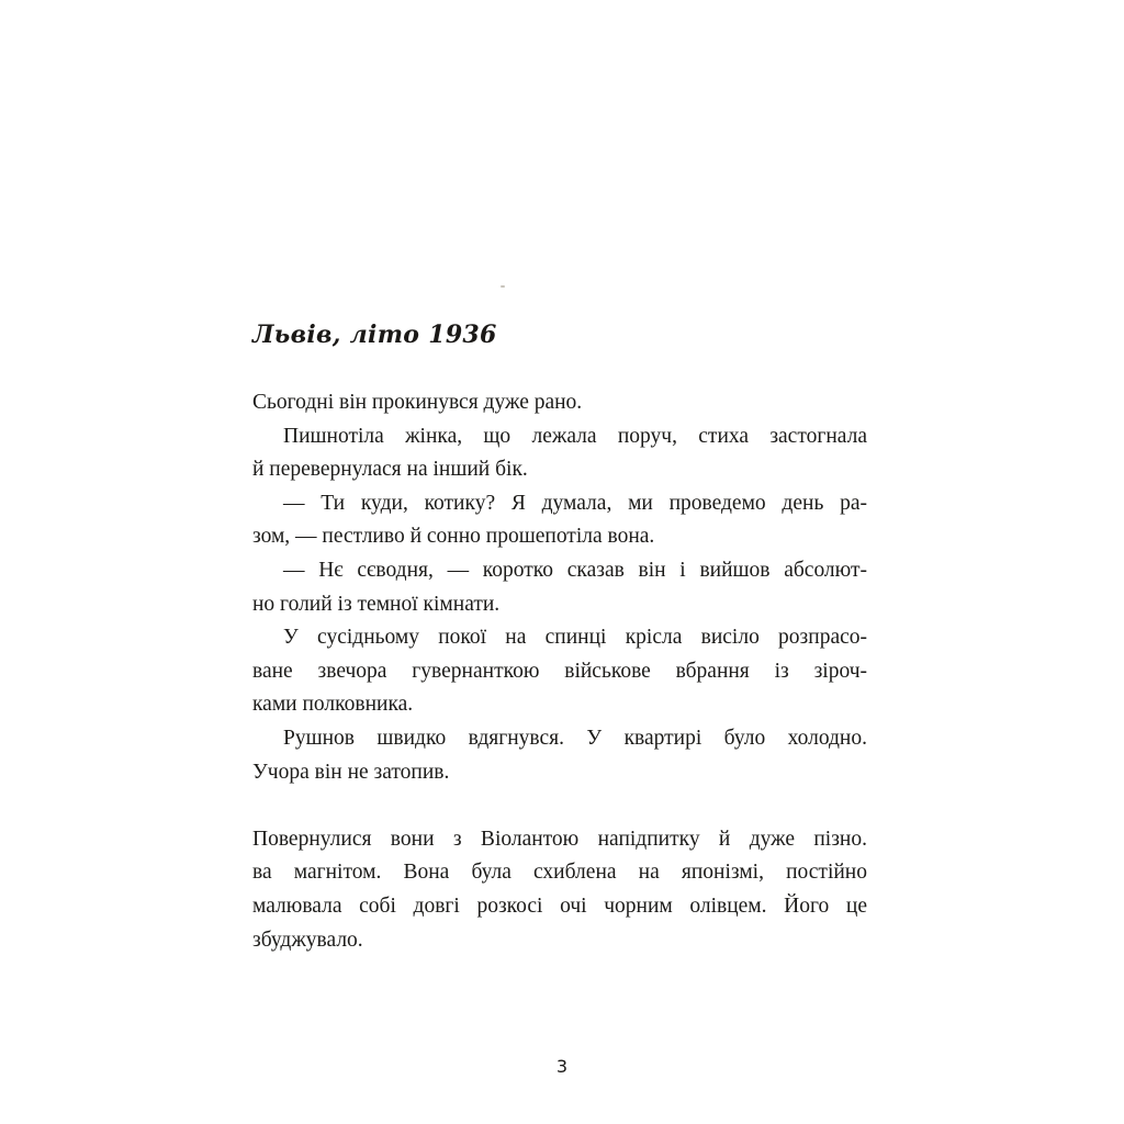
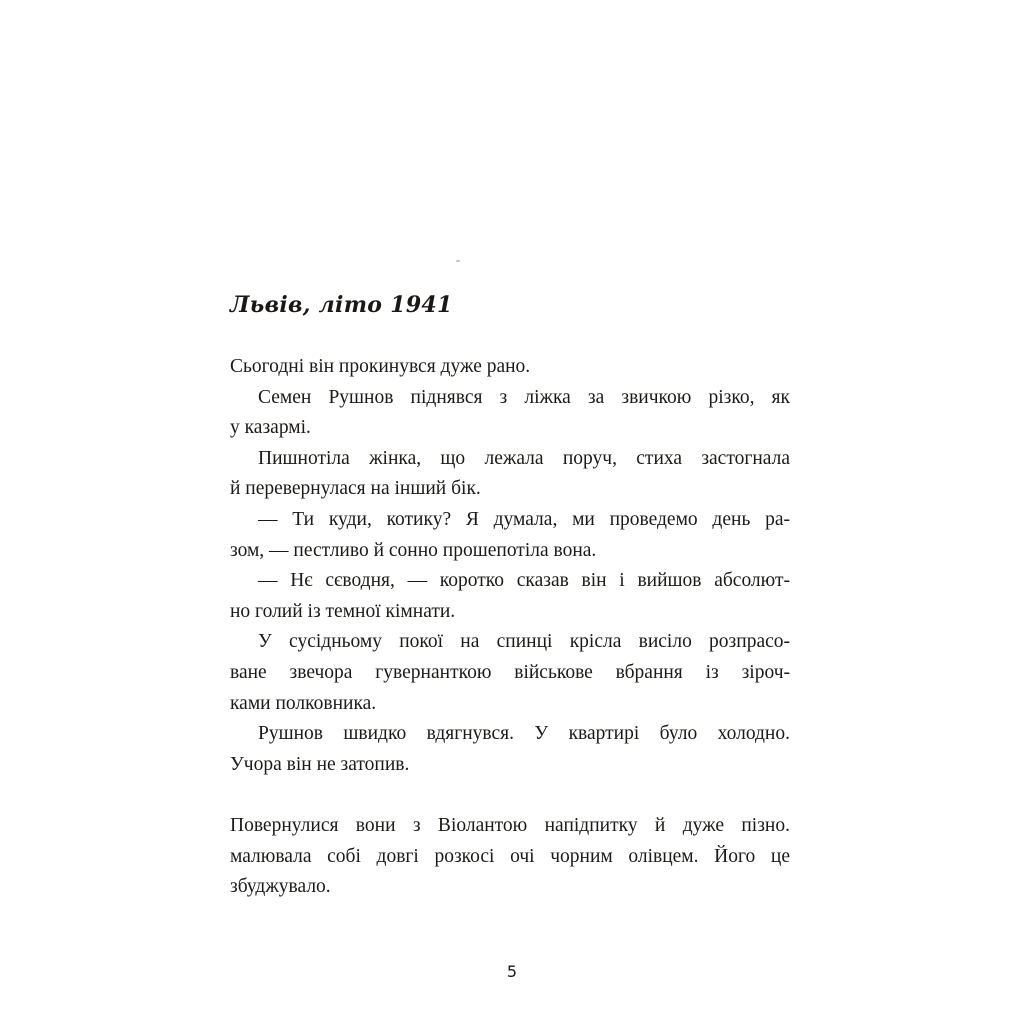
- Львів, літо 1936
+ Львів, літо 1941
  Сьогодні він прокинувся дуже рано.
+ Семен Рушнов піднявся з ліжка за звичкою різко, як
+ у казармі.
  Пишнотіла жінка, що лежала поруч, стиха застогнала
  й перевернулася на інший бік.
  — Ти куди, котику? Я думала, ми проведемо день ра-
  зом, — пестливо й сонно прошепотіла вона.
  — Нє сєводня, — коротко сказав він і вийшов абсолют-
  но голий із темної кімнати.
  У сусідньому покої на спинці крісла висіло розпрасо-
  ване звечора гувернанткою військове вбрання із зіроч-
  ками полковника.
  Рушнов швидко вдягнувся. У квартирі було холодно.
  Учора він не затопив.
  Повернулися вони з Віолантою напідпитку й дуже пізно.
- ва магнітом. Вона була схиблена на японізмі, постійно
  малювала собі довгі розкосі очі чорним олівцем. Його це
  збуджувало.
- 3
+ 5
